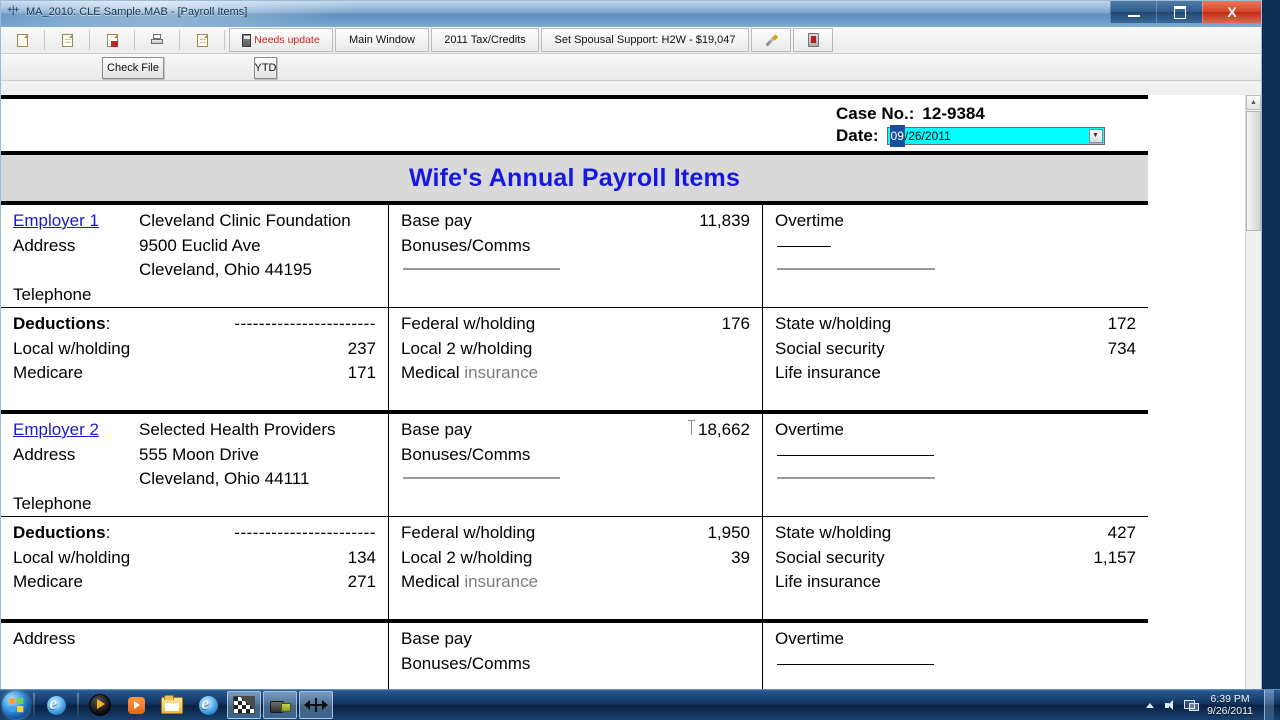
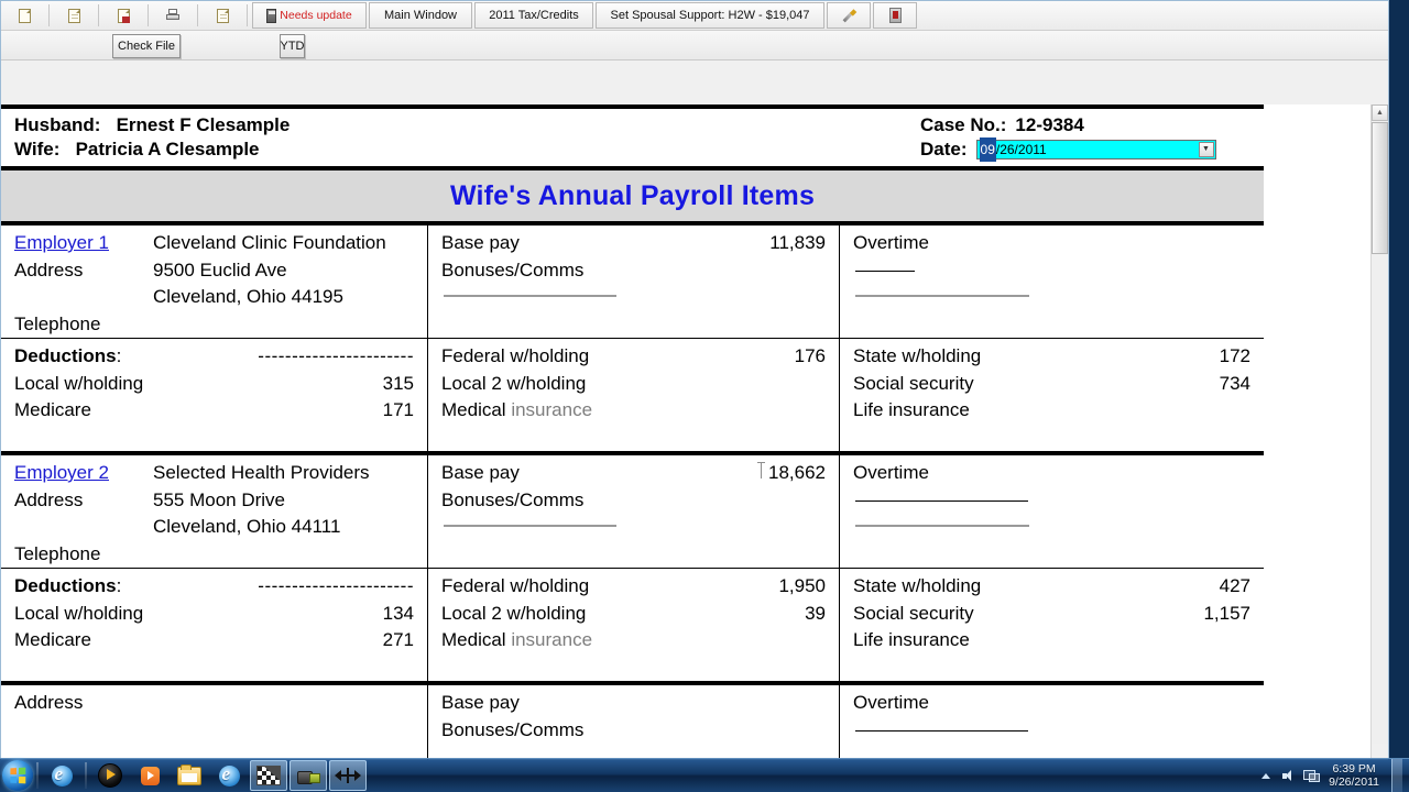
- MA_2010: CLE Sample.MAB - [Payroll Items]
- X
  Needs update
  Main Window
  2011 Tax/Credits
  Set Spousal Support: H2W - $19,047
  Check File
  YTD
+ Husband: Ernest F Clesample
+ Wife: Patricia A Clesample
  Case No.:
  12-9384
  Date:
  09
  /26/2011
  Wife's Annual Payroll Items
  Employer 1
  Cleveland Clinic Foundation
  Address
  9500 Euclid Ave
  Cleveland, Ohio 44195
  Telephone
  Deductions
  :
  -----------------------
  Local w/holding
- 237
+ 315
  Medicare
  171
  Base pay
  11,839
  Bonuses/Comms
  Federal w/holding
  176
  Local 2 w/holding
  Medical
  insurance
  Overtime
  State w/holding
  172
  Social security
  734
  Life insurance
  Employer 2
  Selected Health Providers
  Address
  555 Moon Drive
  Cleveland, Ohio 44111
  Telephone
  Deductions
  :
  -----------------------
  Local w/holding
  134
  Medicare
  271
  Base pay
  18,662
  Bonuses/Comms
  Federal w/holding
  1,950
  Local 2 w/holding
  39
  Medical
  insurance
  Overtime
  State w/holding
  427
  Social security
  1,157
  Life insurance
  Address
  Base pay
  Bonuses/Comms
  Overtime
  6:39 PM
  9/26/2011
